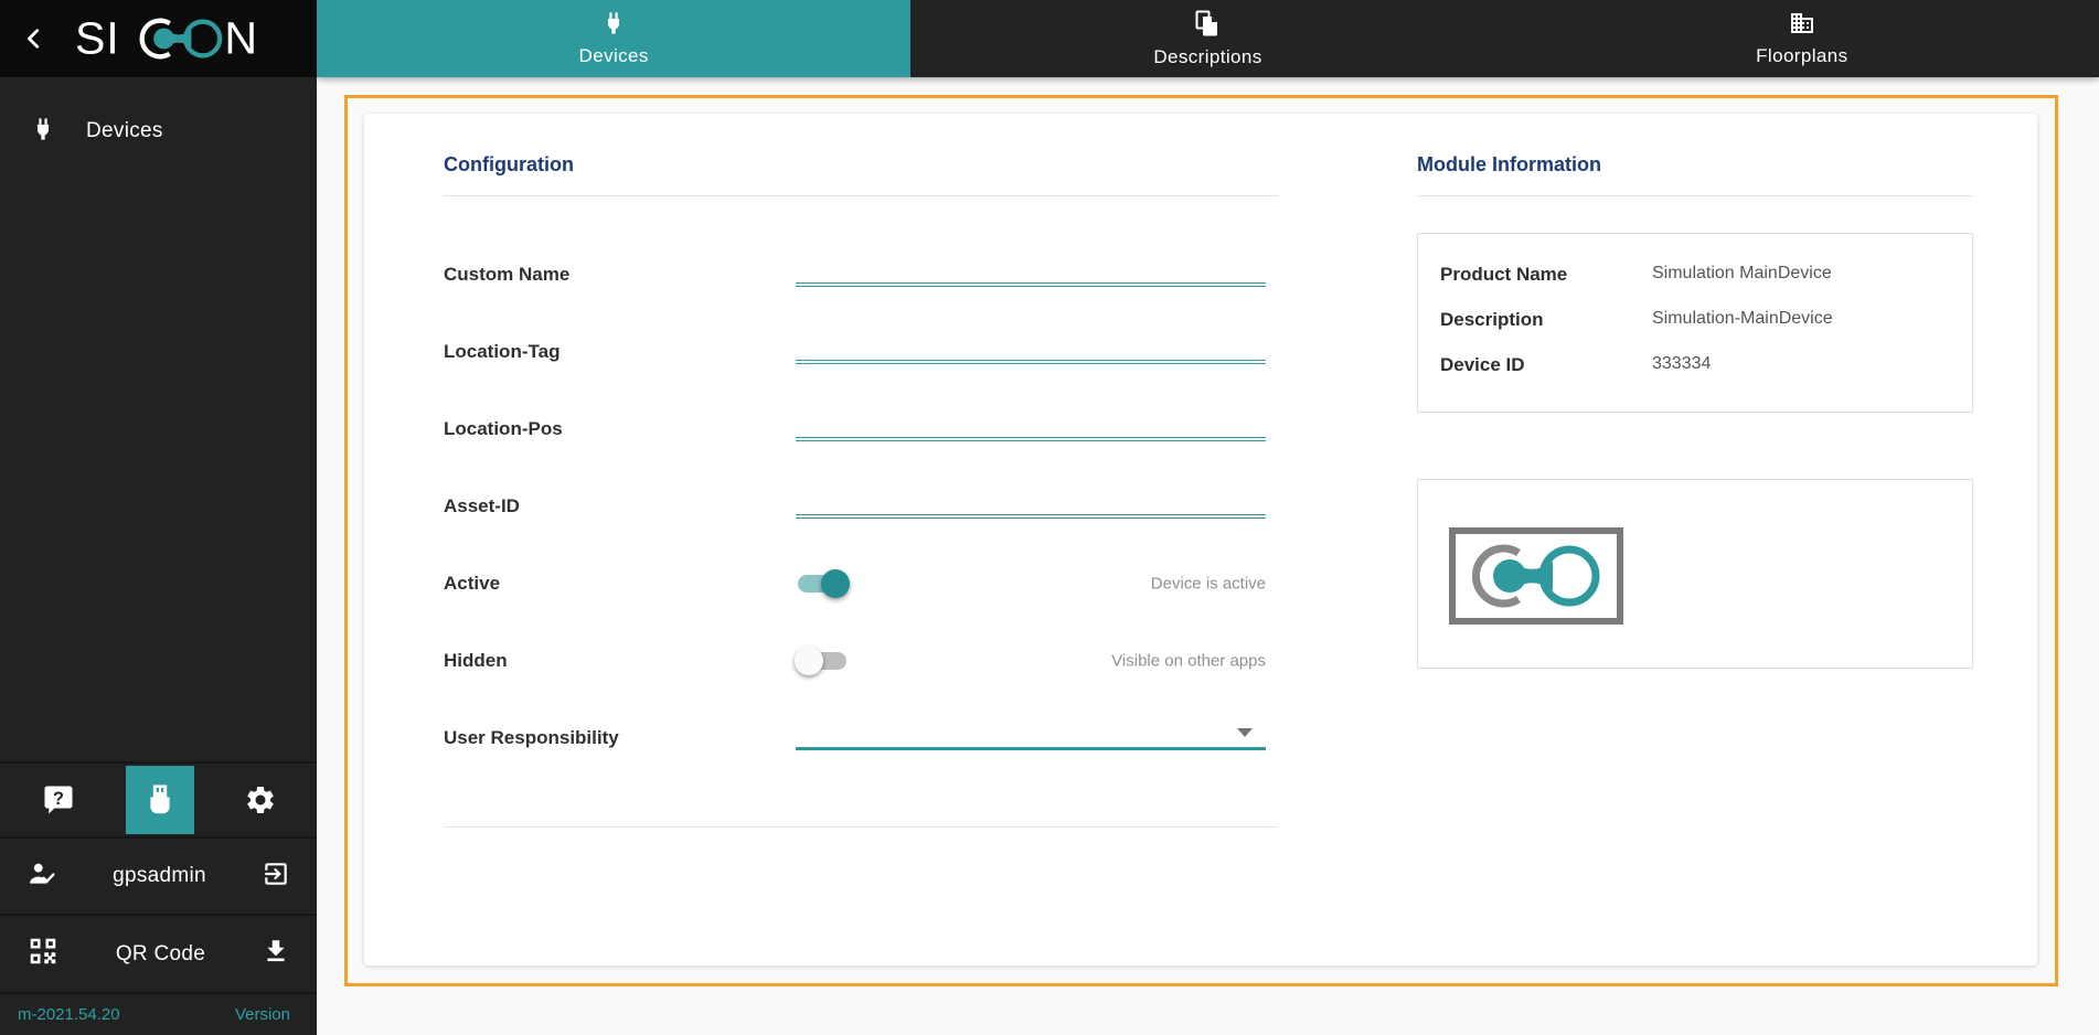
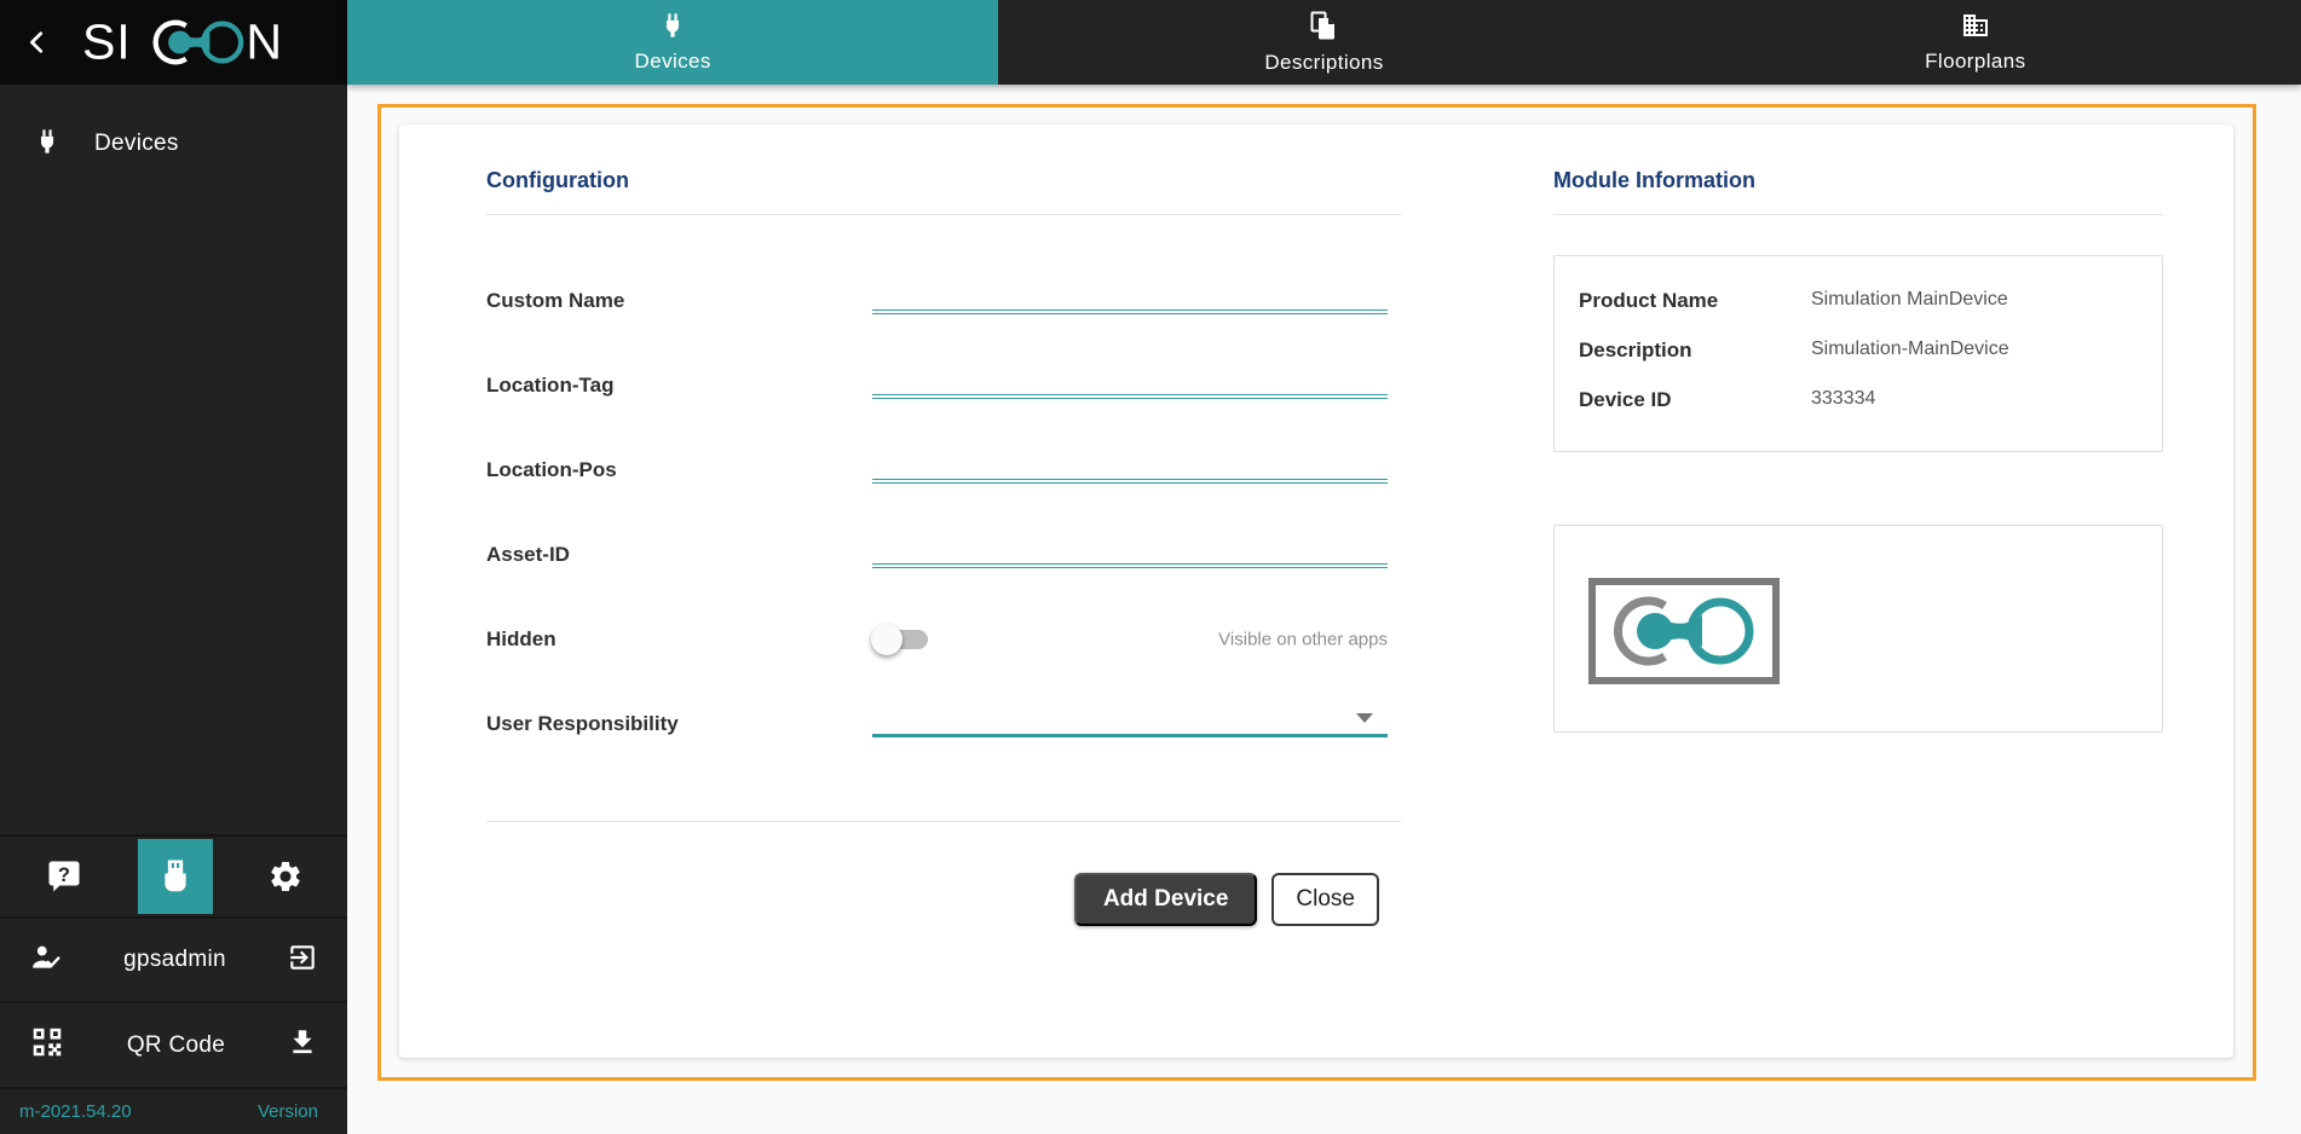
  SI
  N
  Devices
  ?
  gpsadmin
  QR Code
  m-2021.54.20
  Version
  Devices
  Descriptions
  Floorplans
  Configuration
  Custom Name
  Location-Tag
  Location-Pos
  Asset-ID
- Active
- Device is active
  Hidden
  Visible on other apps
  User Responsibility
+ Add Device
+ Close
  Module Information
  Product Name
  Simulation MainDevice
  Description
  Simulation-MainDevice
  Device ID
  333334
